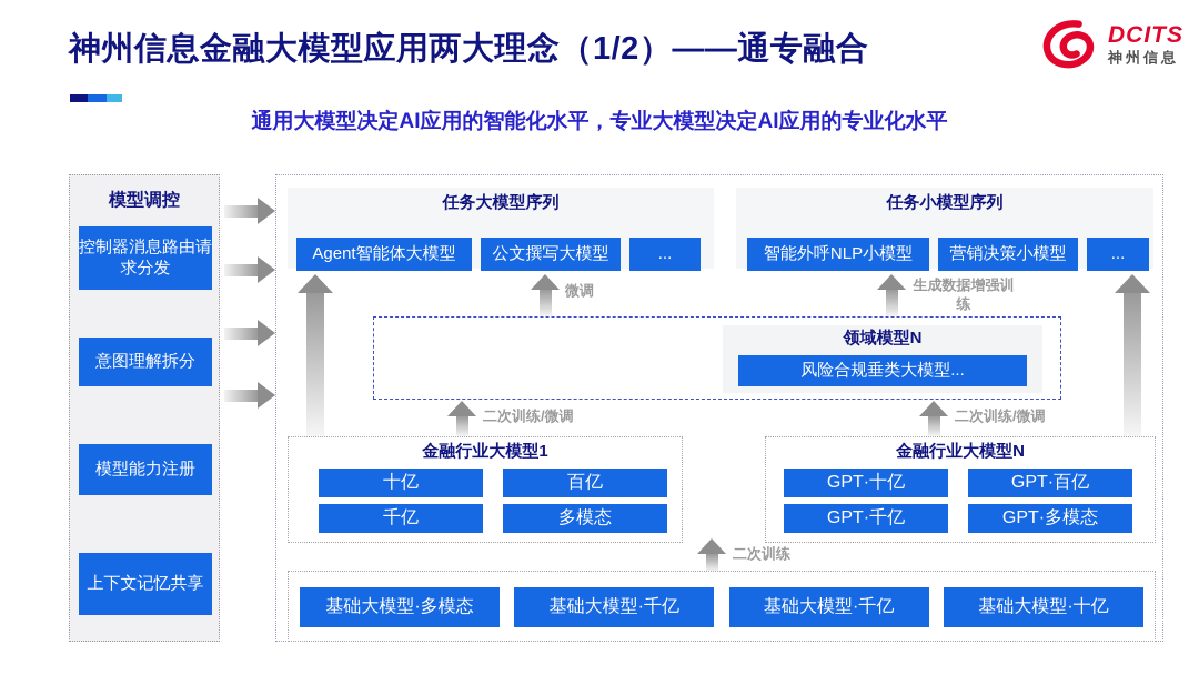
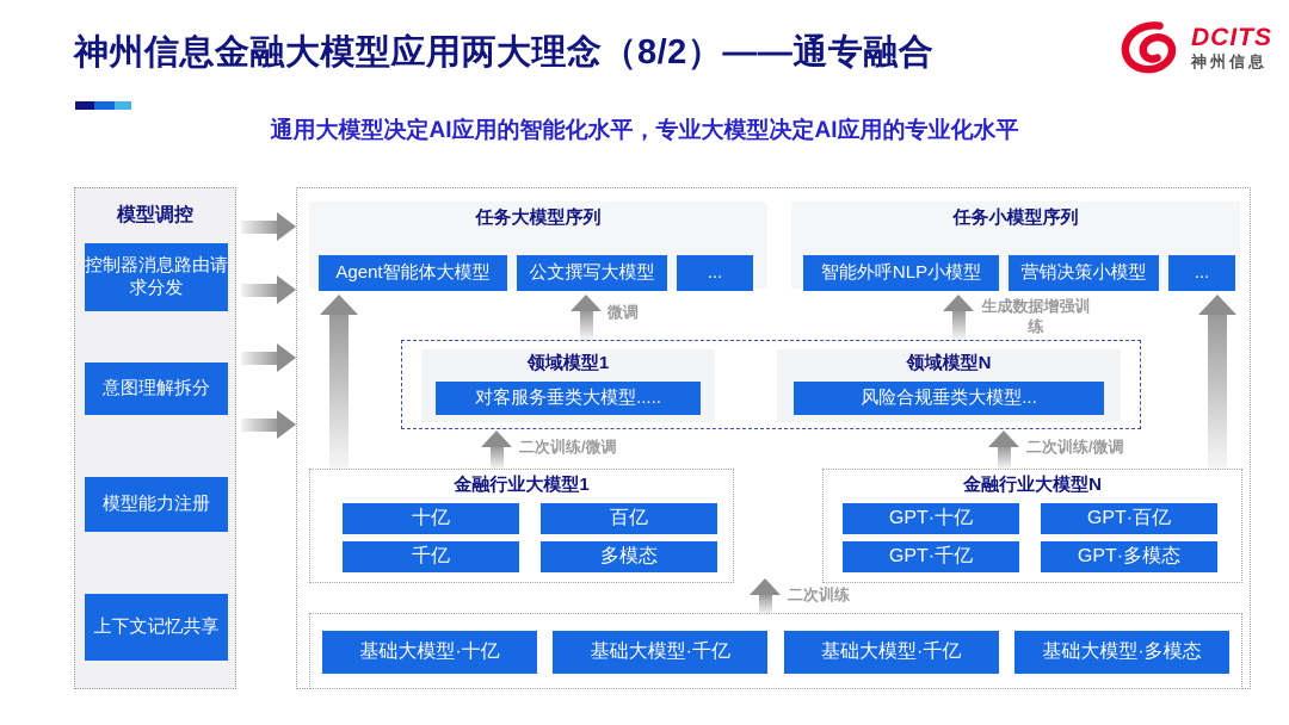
- 神州信息金融大模型应用两大理念（1/2）——通专融合
+ 神州信息金融大模型应用两大理念（8/2）——通专融合
  DCITS
  神州信息
  通用大模型决定AI应用的智能化水平，专业大模型决定AI应用的专业化水平
  模型调控
  控制器消息路由请求分发
  意图理解拆分
  模型能力注册
  上下文记忆共享
  任务大模型序列
  Agent智能体大模型
  公文撰写大模型
  ...
  任务小模型序列
  智能外呼NLP小模型
  营销决策小模型
  ...
  微调
  生成数据增强训练
+ 领域模型1
+ 对客服务垂类大模型.....
  领域模型N
  风险合规垂类大模型...
  二次训练/微调
  二次训练/微调
  金融行业大模型1
  十亿
  百亿
  千亿
  多模态
  金融行业大模型N
  GPT·十亿
  GPT·百亿
  GPT·千亿
  GPT·多模态
  二次训练
- 基础大模型·多模态
+ 基础大模型·十亿
  基础大模型·千亿
  基础大模型·千亿
- 基础大模型·十亿
+ 基础大模型·多模态
